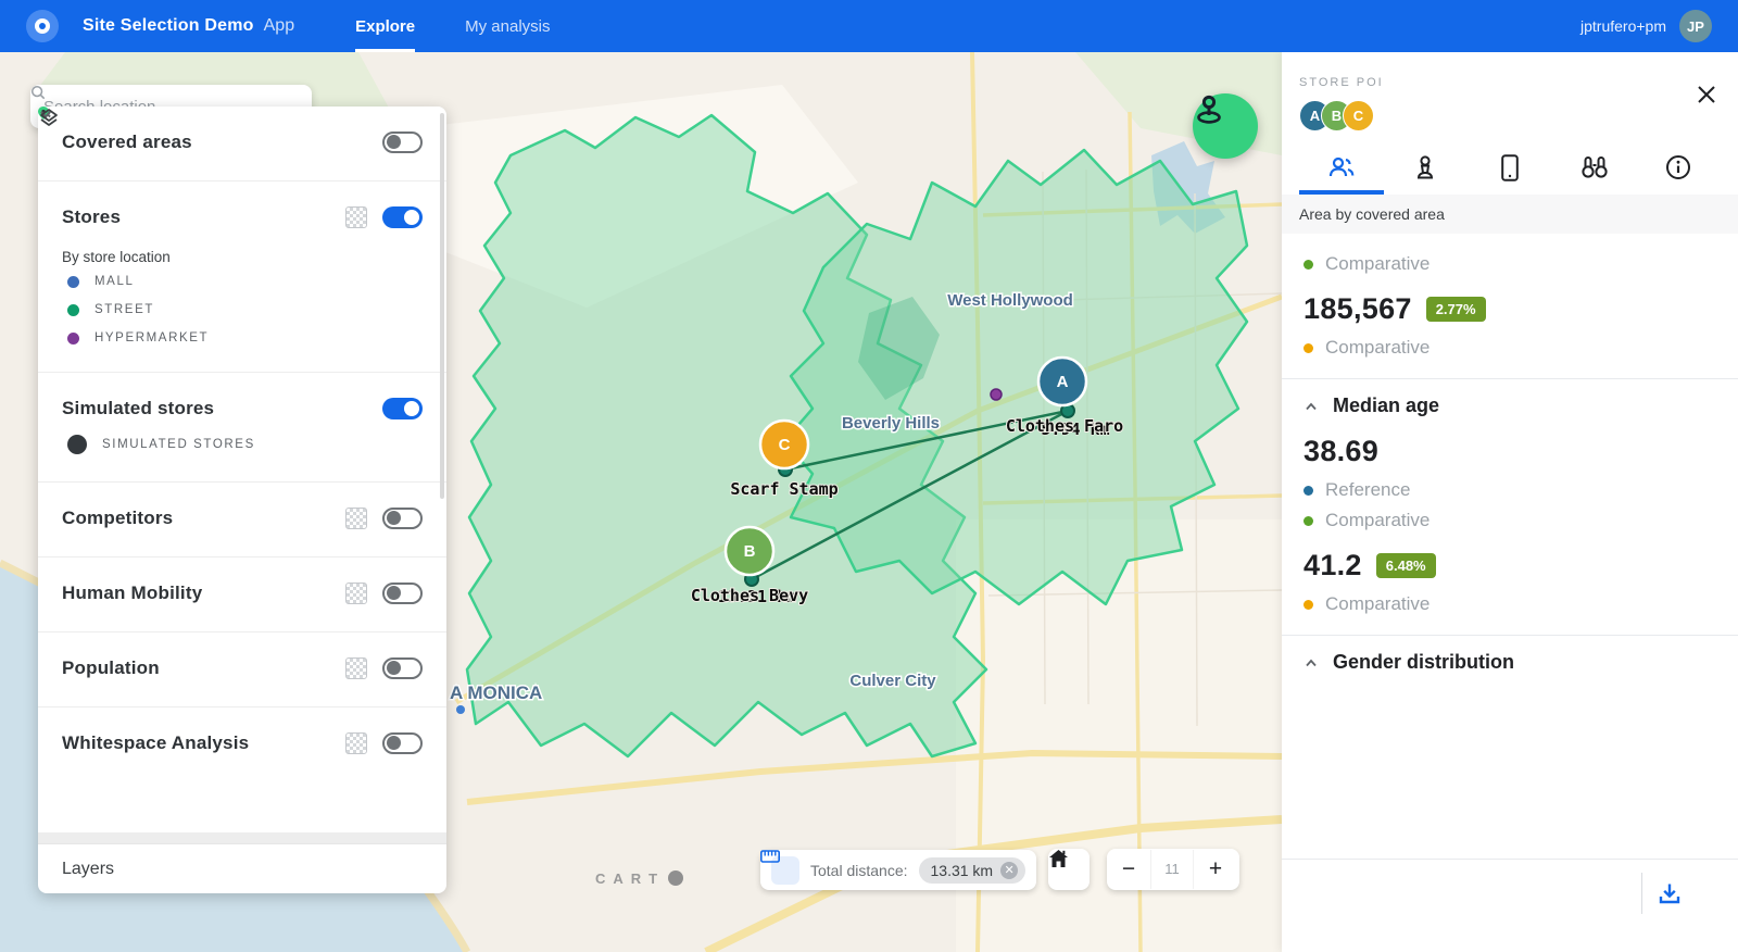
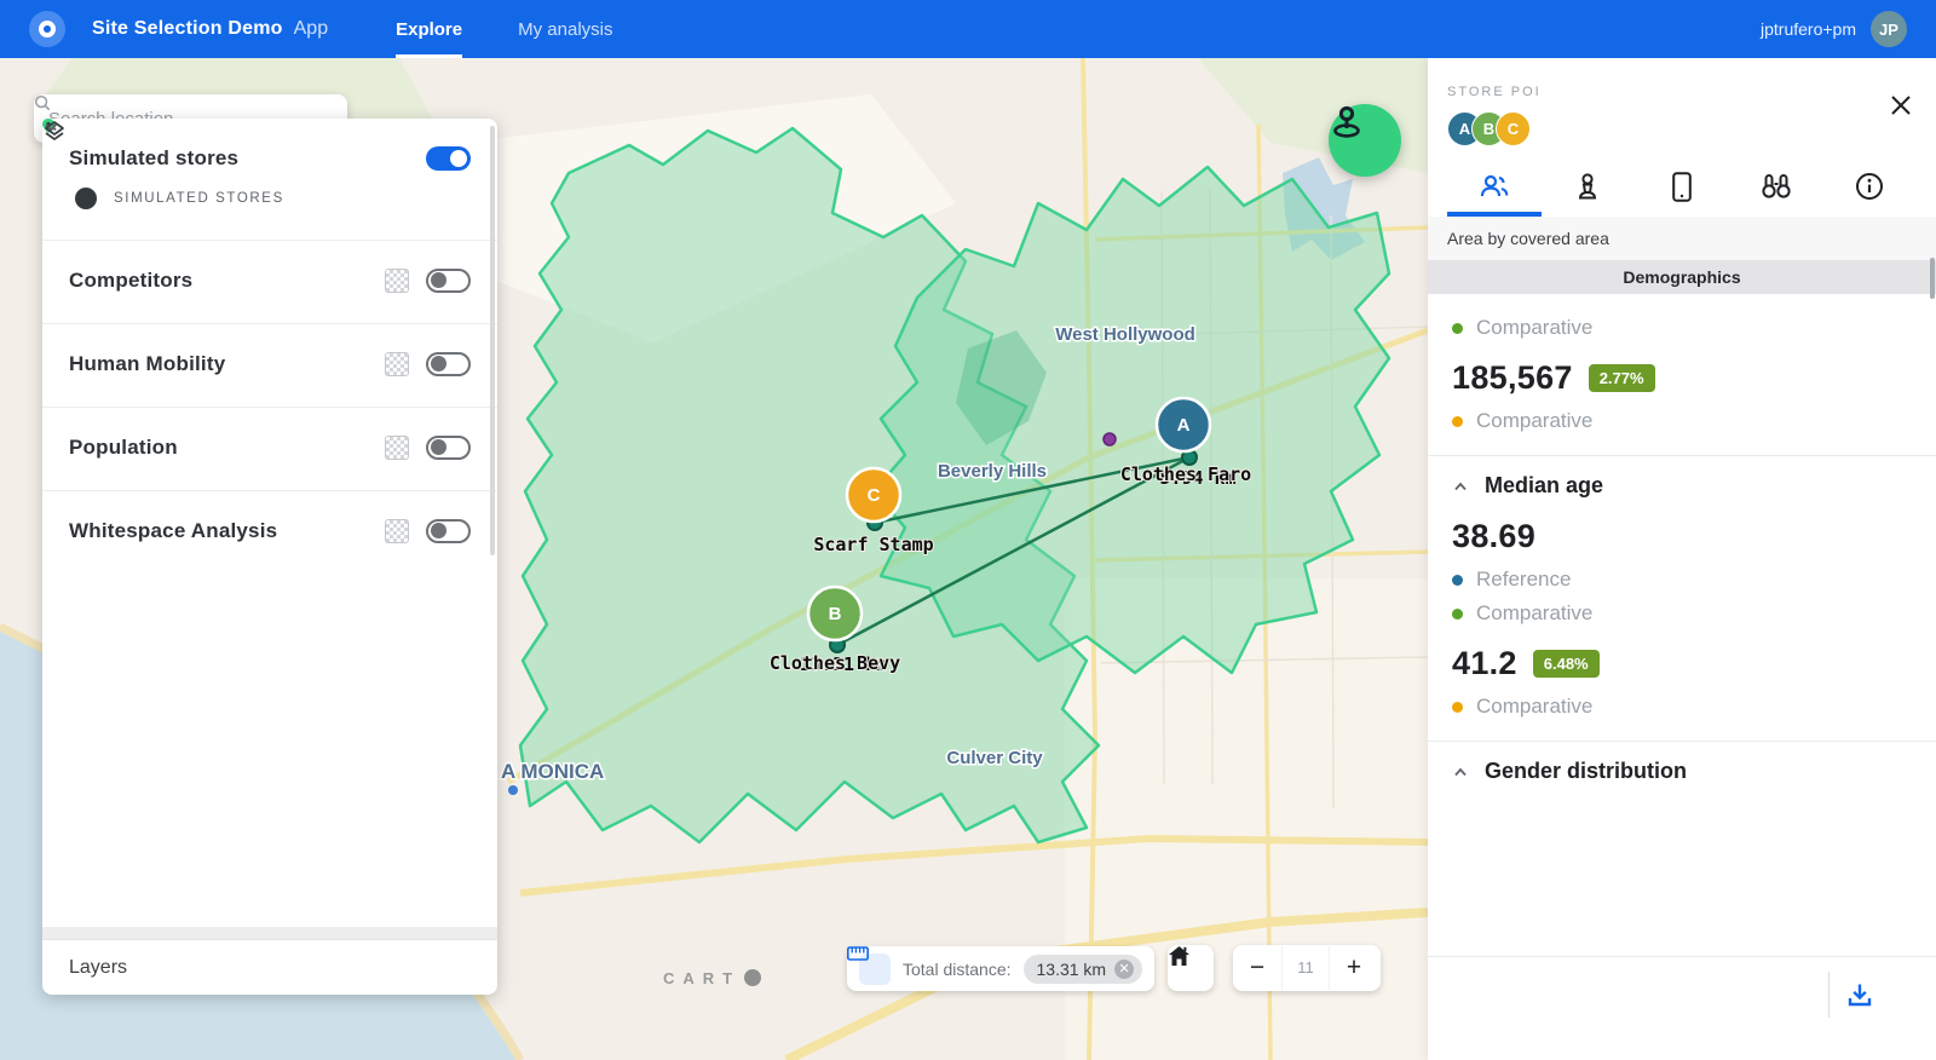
  Site Selection Demo
  App
  Explore
  My analysis
  jptrufero+pm
  JP
  West Hollywood
  Beverly Hills
  Culver City
  A MONICA
  A
  C
  B
  5.94 km
  Clothes Faro
  Scarf Stamp
  13.31 km
  Clothes Bevy
  CART
- Covered areas
- Stores
- By store location
- MALL
- STREET
- HYPERMARKET
  Simulated stores
  SIMULATED STORES
  Competitors
  Human Mobility
  Population
  Whitespace Analysis
  Layers
  Total distance:
  13.31 km
  ✕
  −
  11
  +
  STORE POI
  A
  B
  C
  Area by covered area
+ Demographics
  Comparative
  185,567
  2.77%
  Comparative
  Median age
  38.69
  Reference
  Comparative
  41.2
  6.48%
  Comparative
  Gender distribution
